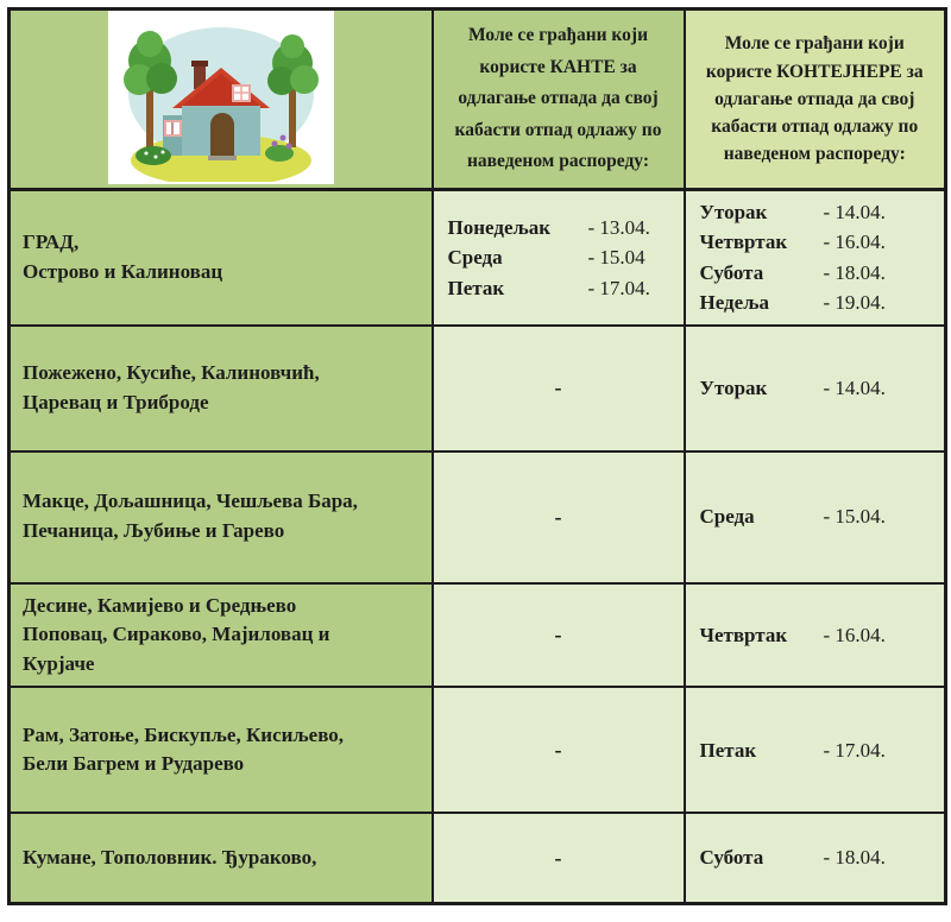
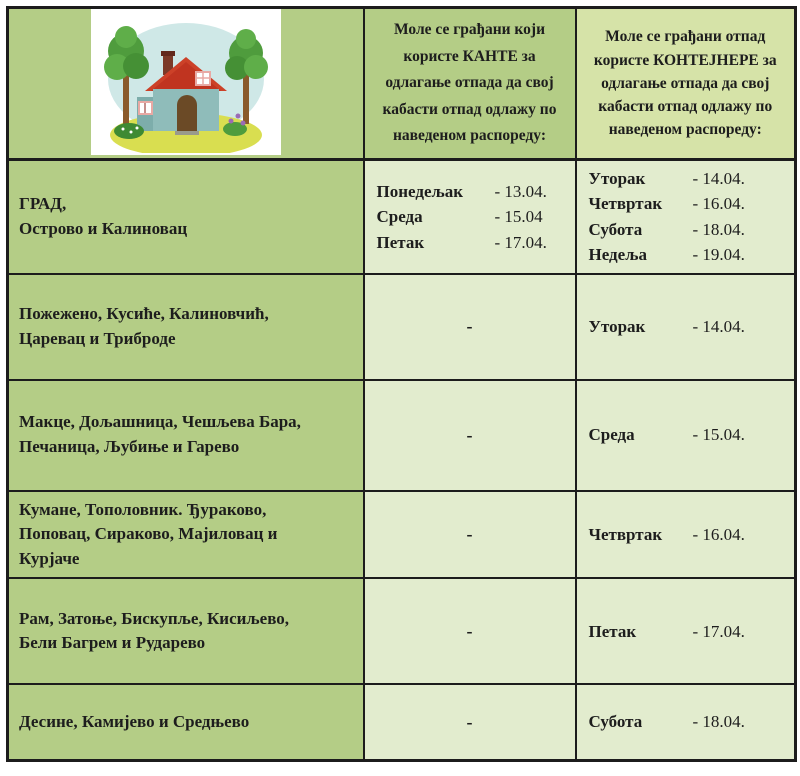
- 	Моле се грађани који користе КАНТЕ за одлагање отпада да свој кабасти отпад одлажу по наведеном распореду:	Моле се грађани који користе КОНТЕЈНЕРЕ за одлагање отпада да свој кабасти отпад одлажу по наведеном распореду:
+ 	Моле се грађани који користе КАНТЕ за одлагање отпада да свој кабасти отпад одлажу по наведеном распореду:	Моле се грађани отпад користе КОНТЕЈНЕРЕ за одлагање отпада да свој кабасти отпад одлажу по наведеном распореду:
  ГРАД,Острово и Калиновац	Понедељак - 13.04.Среда - 15.04Петак - 17.04.	Уторак - 14.04.Четвртак - 16.04.Субота - 18.04.Недеља - 19.04.
  Пожежено, Кусиће, Калиновчић,Царевац и Триброде	-	Уторак - 14.04.
  Макце, Дољашница, Чешљева Бара,Печаница, Љубиње и Гарево	-	Среда - 15.04.
- Десине, Камијево и СредњевоПоповац, Сираково, Мајиловац иКурјаче	-	Четвртак - 16.04.
+ Кумане, Тополовник. Ђураково,Поповац, Сираково, Мајиловац иКурјаче	-	Четвртак - 16.04.
  Рам, Затоње, Бискупље, Кисиљево,Бели Багрем и Рударево	-	Петак - 17.04.
- Кумане, Тополовник. Ђураково,	-	Субота - 18.04.
+ Десине, Камијево и Средњево	-	Субота - 18.04.
